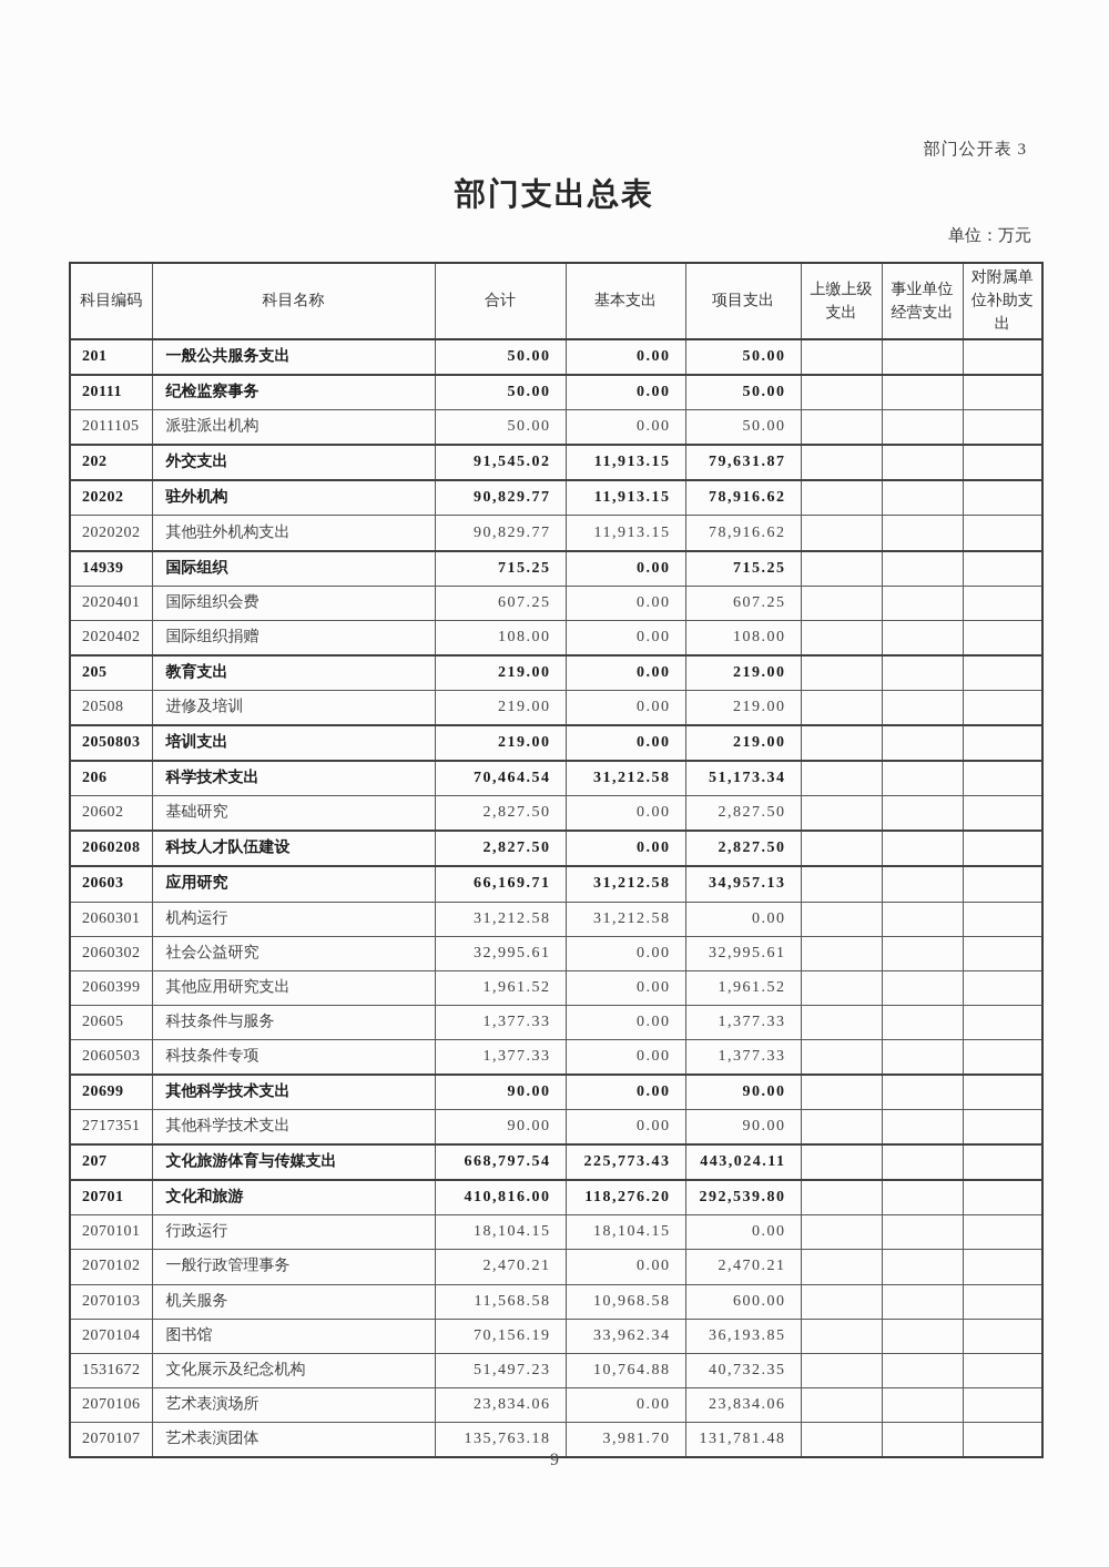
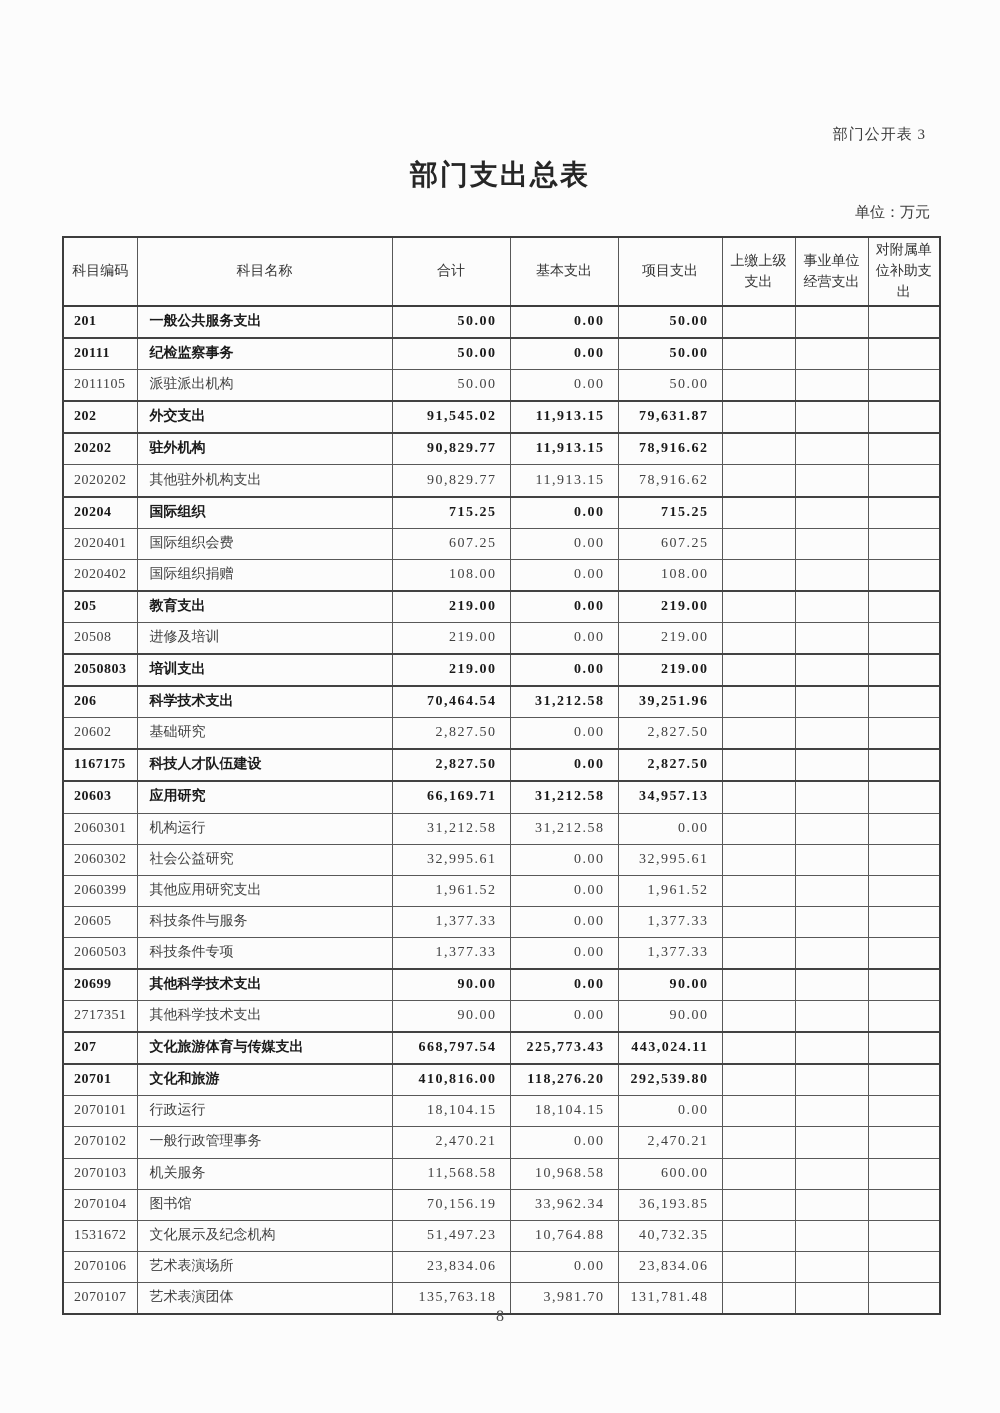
  部门公开表 3
  部门支出总表
  单位：万元
  科目编码	科目名称	合计	基本支出	项目支出	上缴上级支出	事业单位经营支出	对附属单位补助支出
  201	一般公共服务支出	50.00	0.00	50.00
  20111	纪检监察事务	50.00	0.00	50.00
  2011105	派驻派出机构	50.00	0.00	50.00
  202	外交支出	91,545.02	11,913.15	79,631.87
  20202	驻外机构	90,829.77	11,913.15	78,916.62
  2020202	其他驻外机构支出	90,829.77	11,913.15	78,916.62
- 14939	国际组织	715.25	0.00	715.25
+ 20204	国际组织	715.25	0.00	715.25
  2020401	国际组织会费	607.25	0.00	607.25
  2020402	国际组织捐赠	108.00	0.00	108.00
  205	教育支出	219.00	0.00	219.00
  20508	进修及培训	219.00	0.00	219.00
  2050803	培训支出	219.00	0.00	219.00
- 206	科学技术支出	70,464.54	31,212.58	51,173.34
+ 206	科学技术支出	70,464.54	31,212.58	39,251.96
  20602	基础研究	2,827.50	0.00	2,827.50
- 2060208	科技人才队伍建设	2,827.50	0.00	2,827.50
+ 1167175	科技人才队伍建设	2,827.50	0.00	2,827.50
  20603	应用研究	66,169.71	31,212.58	34,957.13
  2060301	机构运行	31,212.58	31,212.58	0.00
  2060302	社会公益研究	32,995.61	0.00	32,995.61
  2060399	其他应用研究支出	1,961.52	0.00	1,961.52
  20605	科技条件与服务	1,377.33	0.00	1,377.33
  2060503	科技条件专项	1,377.33	0.00	1,377.33
  20699	其他科学技术支出	90.00	0.00	90.00
  2717351	其他科学技术支出	90.00	0.00	90.00
  207	文化旅游体育与传媒支出	668,797.54	225,773.43	443,024.11
  20701	文化和旅游	410,816.00	118,276.20	292,539.80
  2070101	行政运行	18,104.15	18,104.15	0.00
  2070102	一般行政管理事务	2,470.21	0.00	2,470.21
  2070103	机关服务	11,568.58	10,968.58	600.00
  2070104	图书馆	70,156.19	33,962.34	36,193.85
  1531672	文化展示及纪念机构	51,497.23	10,764.88	40,732.35
  2070106	艺术表演场所	23,834.06	0.00	23,834.06
  2070107	艺术表演团体	135,763.18	3,981.70	131,781.48
- 9
+ 8
